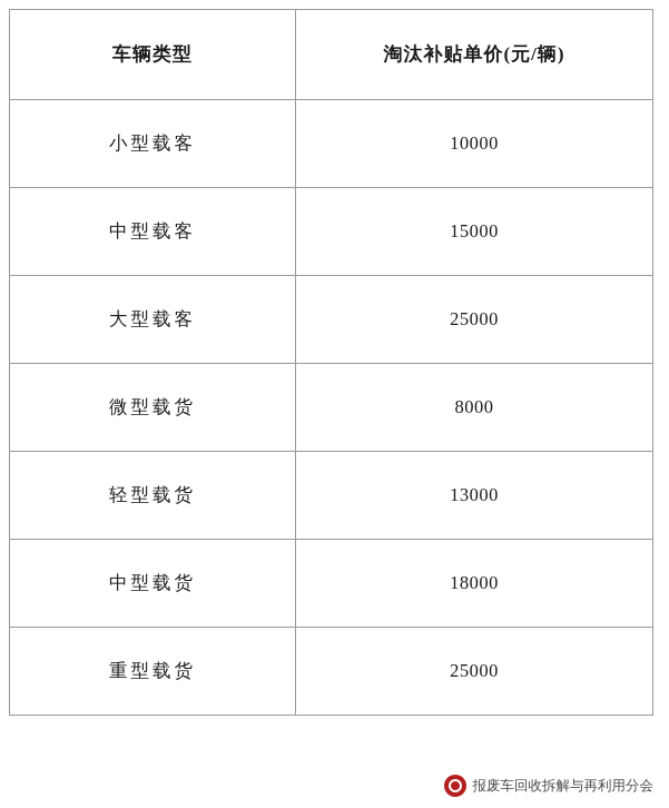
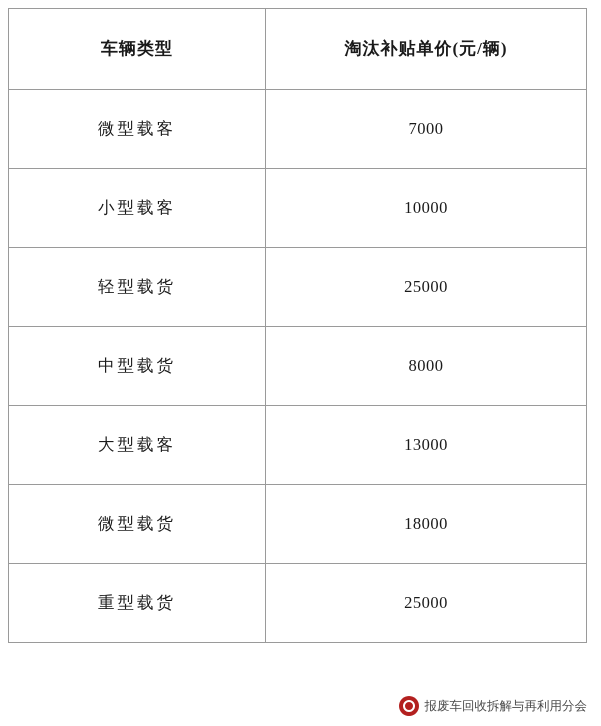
  车辆类型	淘汰补贴单价(元/辆)
+ 微型载客	7000
  小型载客	10000
- 中型载客	15000
- 大型载客	25000
+ 轻型载货	25000
- 微型载货	8000
+ 中型载货	8000
- 轻型载货	13000
+ 大型载客	13000
- 中型载货	18000
+ 微型载货	18000
  重型载货	25000
  报废车回收拆解与再利用分会
